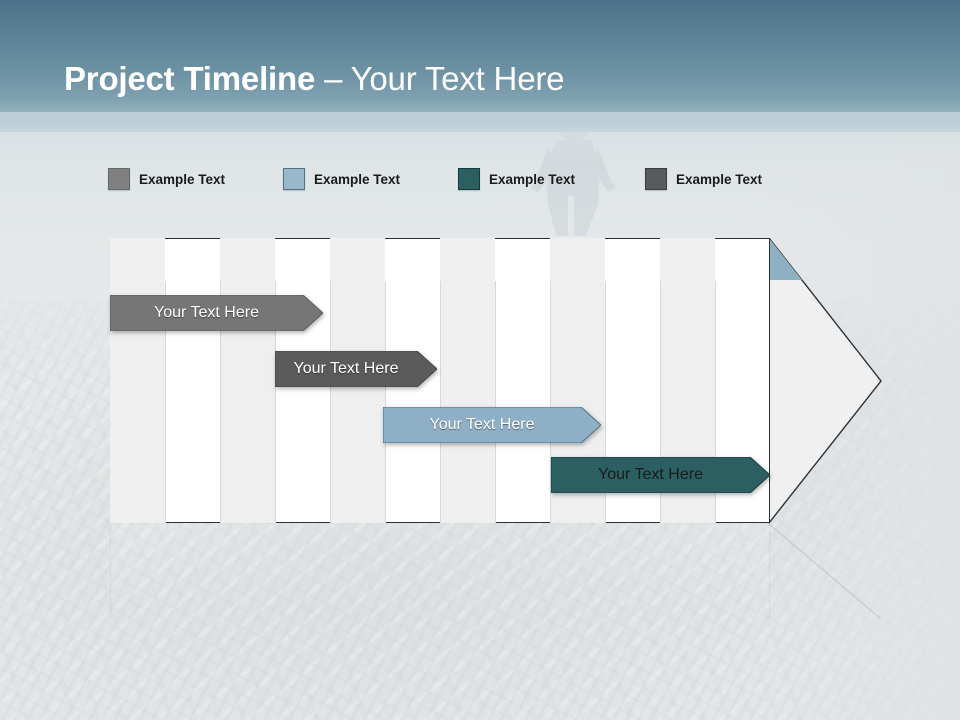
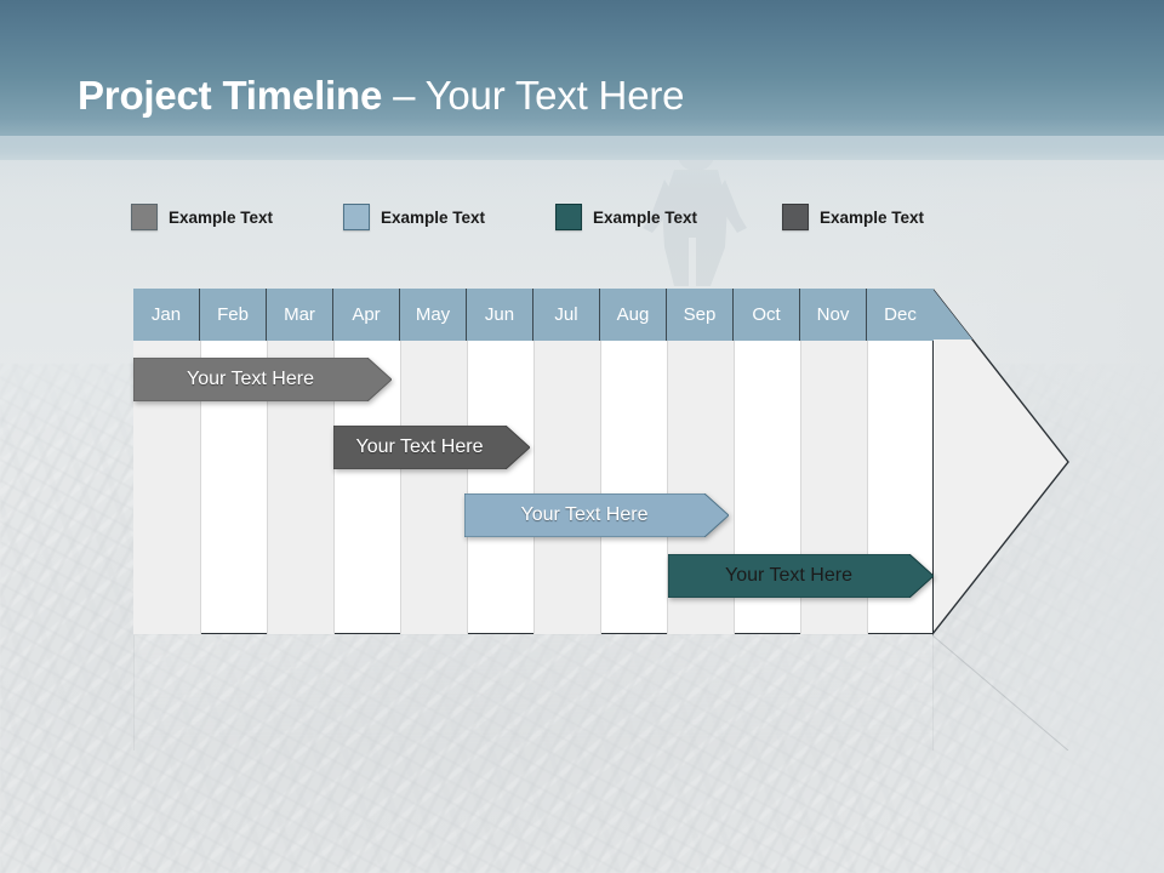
  Project Timeline – Your Text Here
  Example Text
  Example Text
  Example Text
  Example Text
+ Jan
+ Feb
+ Mar
+ Apr
+ May
+ Jun
+ Jul
+ Aug
+ Sep
+ Oct
+ Nov
+ Dec
  Your Text Here
  Your Text Here
  Your Text Here
  Your Text Here
